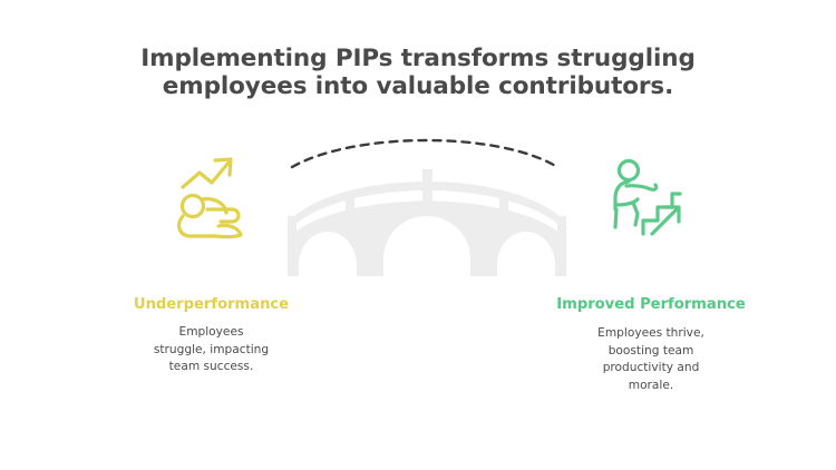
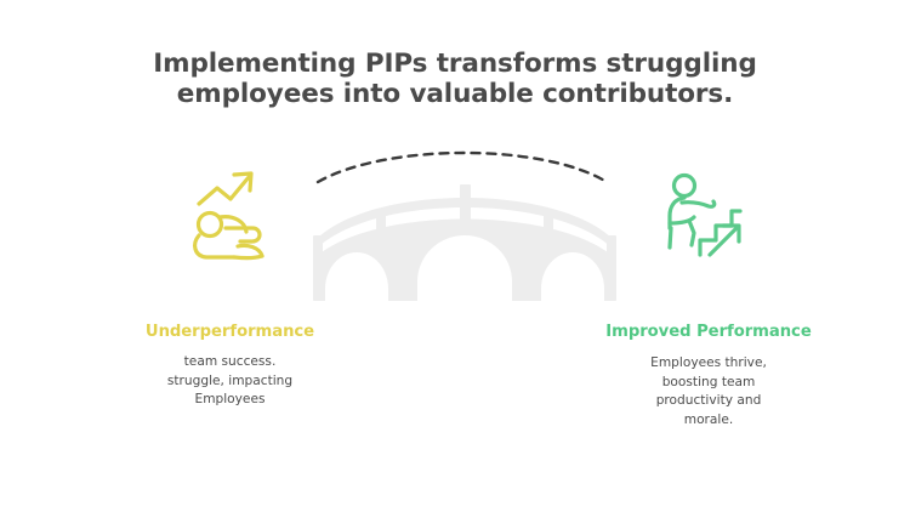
  Implementing PIPs transforms struggling
  employees into valuable contributors.
  Underperformance
- Employees
+ team success.
  struggle, impacting
- team success.
+ Employees
  Improved Performance
  Employees thrive,
  boosting team
  productivity and
  morale.
